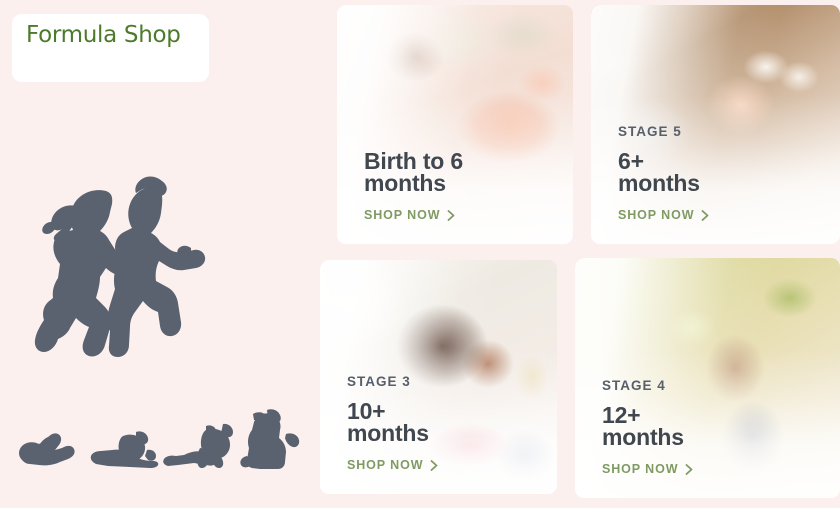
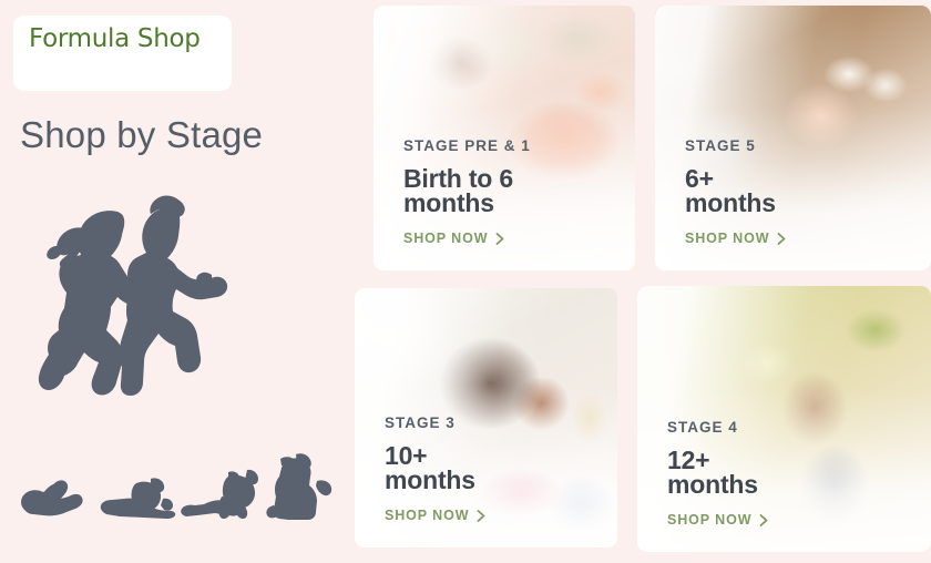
  Formula Shop
+ Shop by Stage
+ STAGE PRE & 1
  Birth to 6
  months
  SHOP NOW
  STAGE 5
  6+
  months
  SHOP NOW
  STAGE 3
  10+
  months
  SHOP NOW
  STAGE 4
  12+
  months
  SHOP NOW
